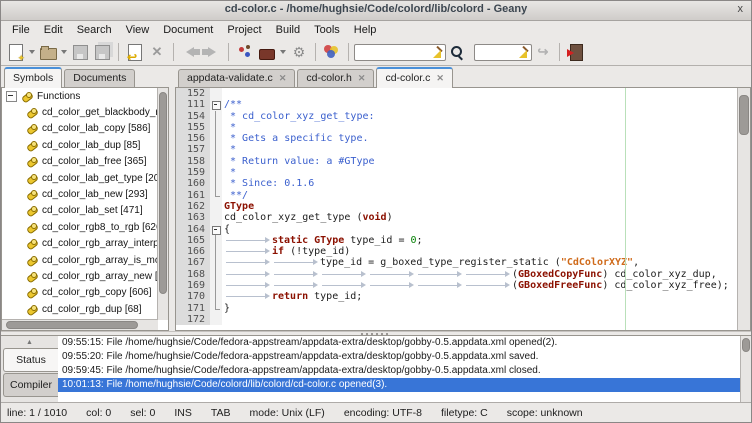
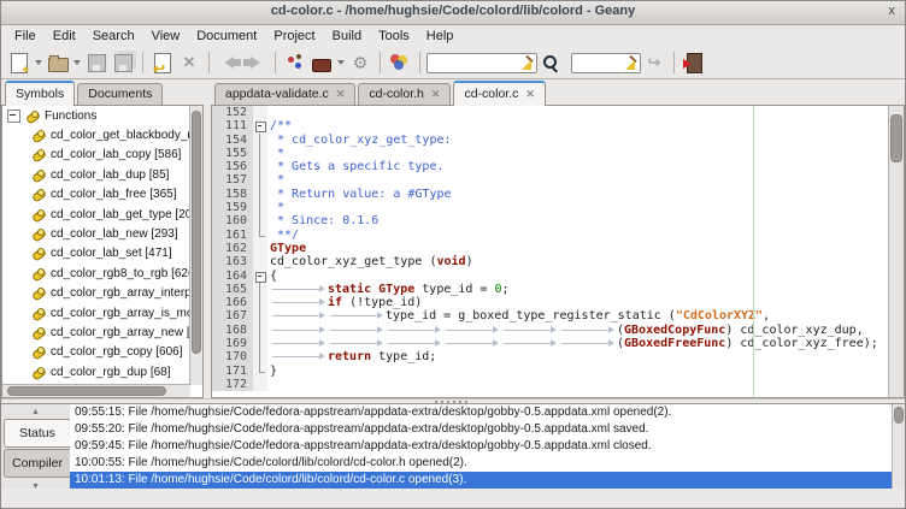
  cd-color.c - /home/hughsie/Code/colord/lib/colord - Geany
  x
  File
  Edit
  Search
  View
  Document
  Project
  Build
  Tools
  Help
  ✦
  ✕
  ⚙
  ↪
  Symbols
  Documents
  Functions
  cd_color_get_blackbody_
  cd_color_lab_copy [586]
  cd_color_lab_dup [85]
  cd_color_lab_free [365]
  cd_color_lab_get_type [2
  cd_color_lab_new [293]
  cd_color_lab_set [471]
  cd_color_rgb8_to_rgb [62
  cd_color_rgb_array_interp
  cd_color_rgb_array_is_m
  cd_color_rgb_array_new
  cd_color_rgb_copy [606]
  cd_color_rgb_dup [68]
  appdata-validate.c
  ✕
  cd-color.h
  ✕
  cd-color.c
  ✕
  152
  111
  /**
  154
  * cd_color_xyz_get_type:
  155
  *
  156
  * Gets a specific type.
  157
  *
  158
  * Return value: a #GType
  159
  *
  160
  * Since: 0.1.6
  161
  **/
  162
  GType
  163
  cd_color_xyz_get_type (void)
  164
  {
  165
  static GType type_id = 0;
  166
  if (!type_id)
  167
  type_id = g_boxed_type_register_static ("CdColorXY",
  168
  (GBoxedCopyFunc) cd_color_xyz_dup,
  169
  (GBoxedFreeFunc) cd_color_xyz_free);
  170
  return type_id;
  171
  }
  172
  Status
  Compiler
  09:55:15: File /home/hughsie/Code/fedora-appstream/appdata-extra/desktop/gobby-0.5.appdata.xml opened(2).
  09:55:20: File /home/hughsie/Code/fedora-appstream/appdata-extra/desktop/gobby-0.5.appdata.xml saved.
  09:59:45: File /home/hughsie/Code/fedora-appstream/appdata-extra/desktop/gobby-0.5.appdata.xml closed.
+ 10:00:55: File /home/hughsie/Code/colord/lib/colord/cd-color.h opened(2).
  10:01:13: File /home/hughsie/Code/colord/lib/colord/cd-color.c opened(3).
- line: 1 / 1010
- col: 0
- sel: 0
- INS
- TAB
- mode: Unix (LF)
- encoding: UTF-8
- filetype: C
- scope: unknown
